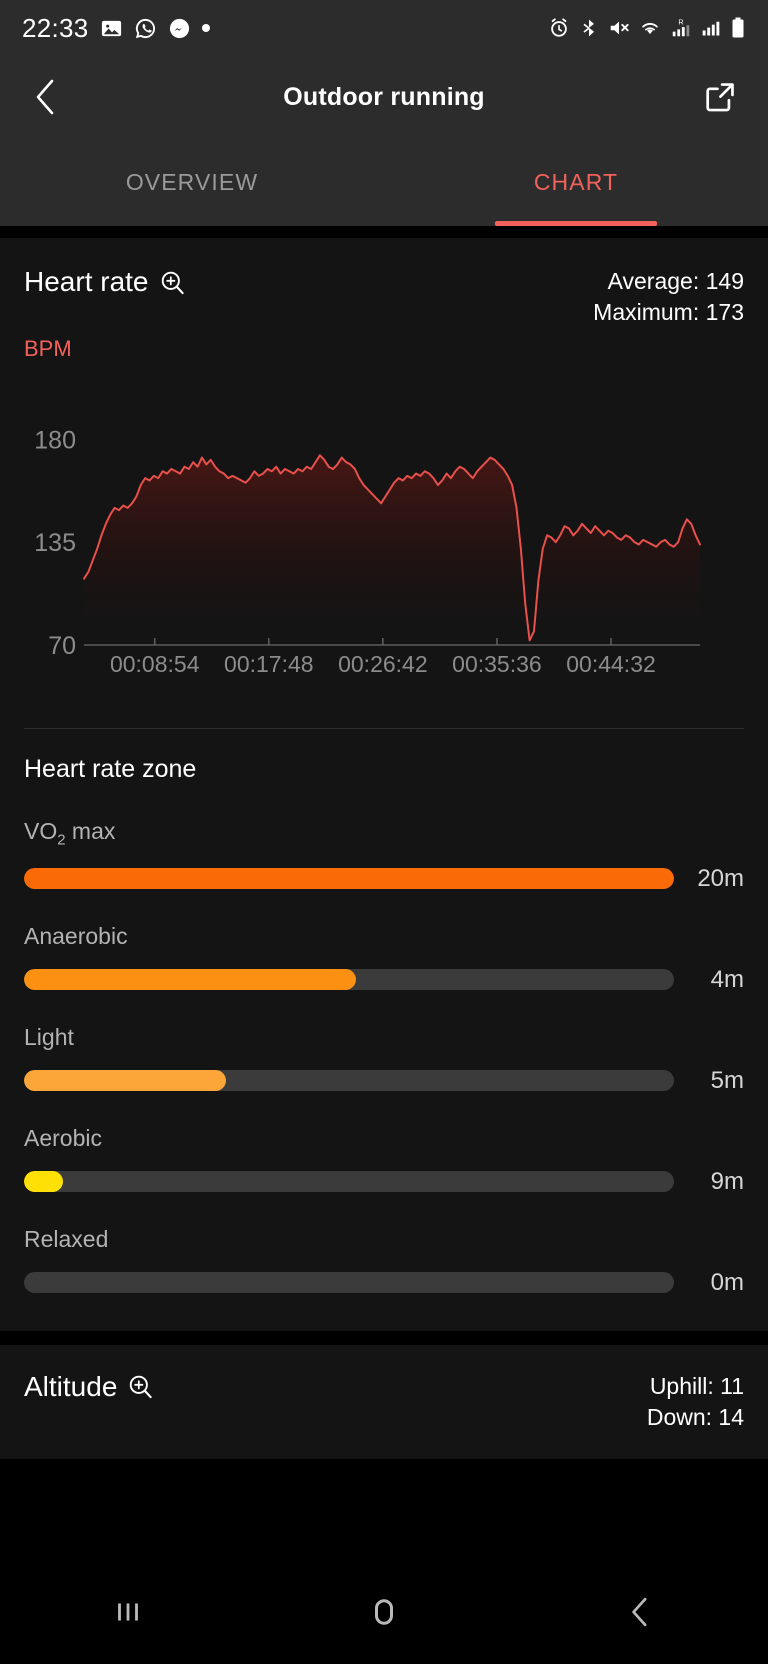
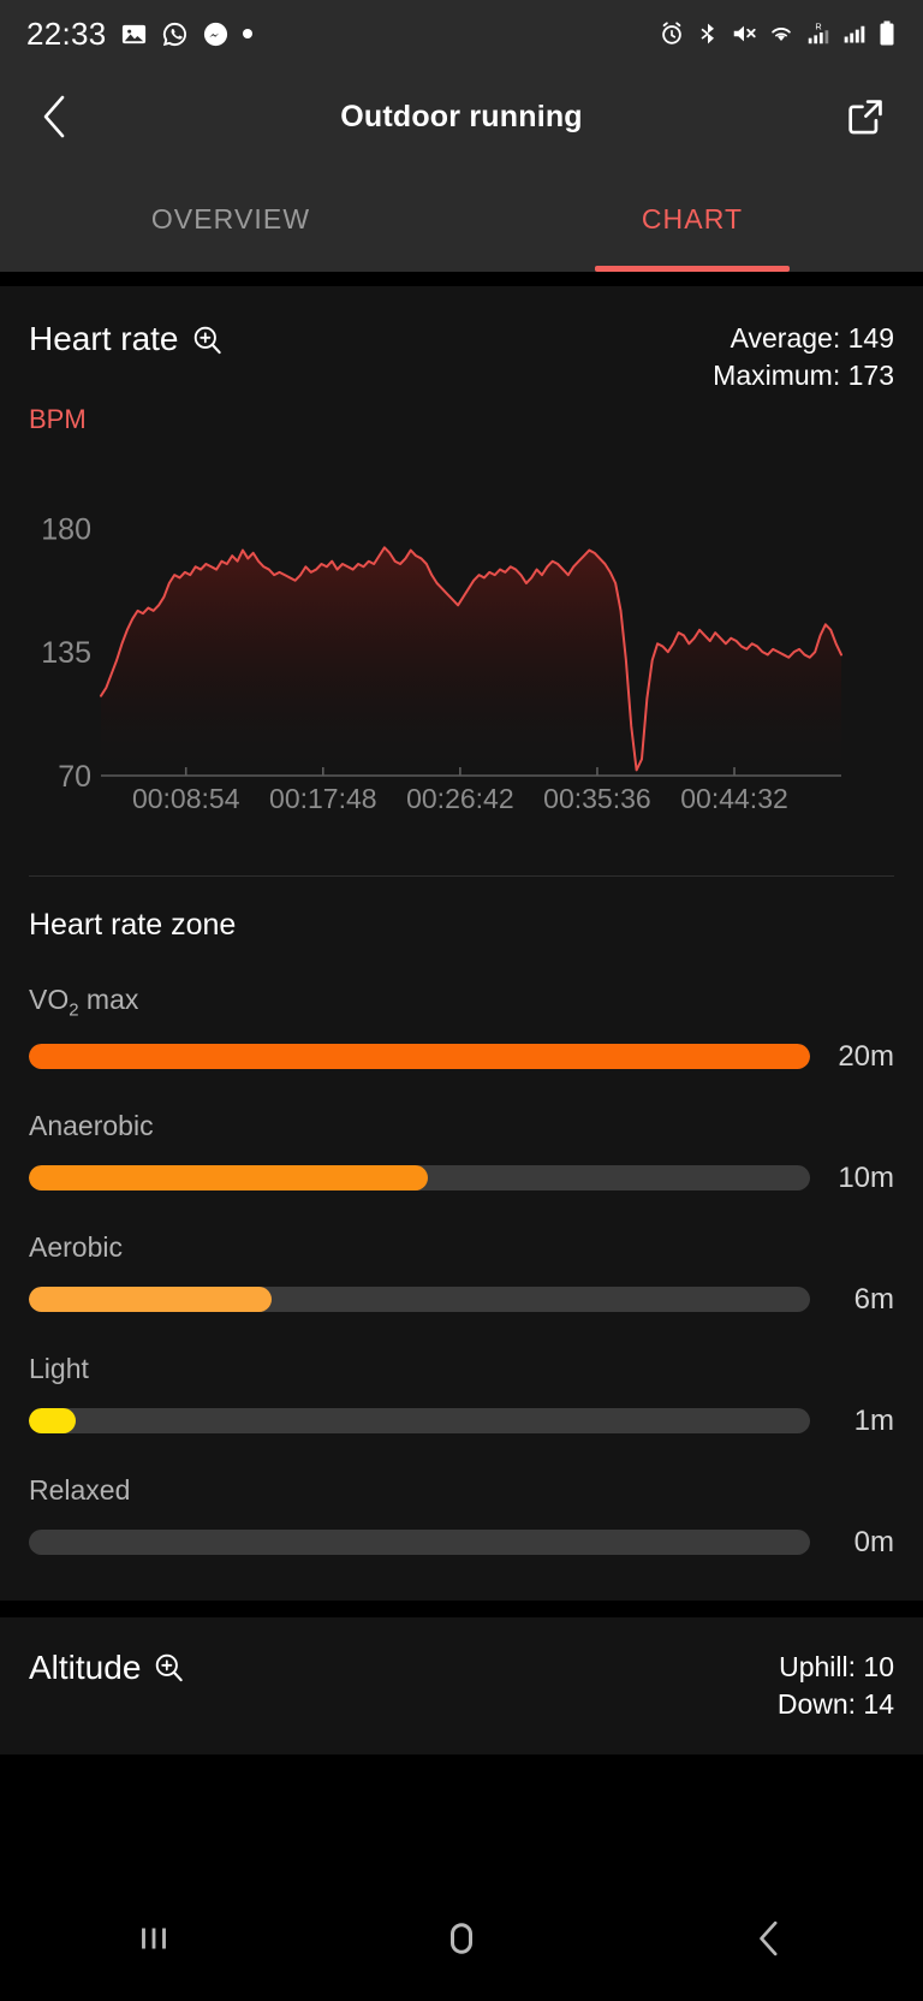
  22:33
  R
  Outdoor running
  OVERVIEW
  CHART
  Heart rate
  Average: 149
  Maximum: 173
  BPM
  70
  135
  180
  00:08:54
  00:17:48
  00:26:42
  00:35:36
  00:44:32
  Heart rate zone
  VO2 max
  20m
  Anaerobic
- 4m
+ 10m
- Light
+ Aerobic
- 5m
+ 6m
- Aerobic
+ Light
- 9m
+ 1m
  Relaxed
  0m
  Altitude
- Uphill: 11
+ Uphill: 10
  Down: 14
